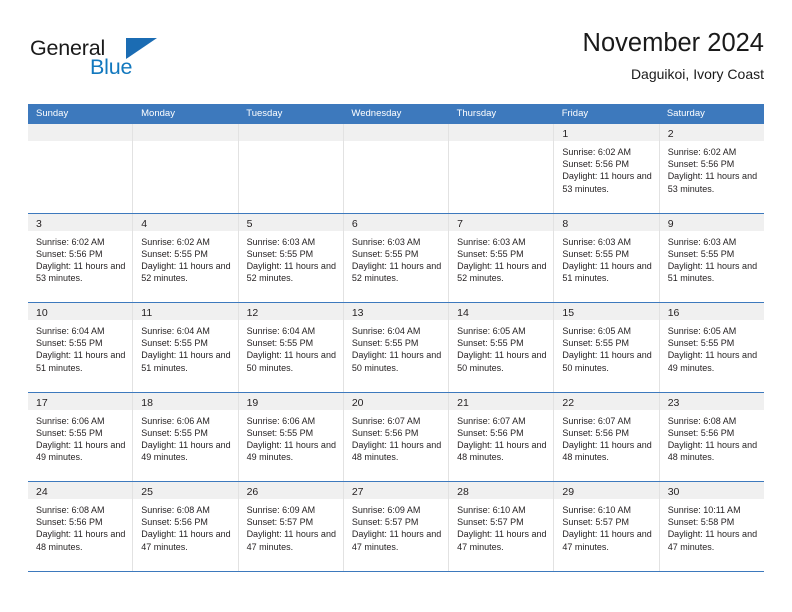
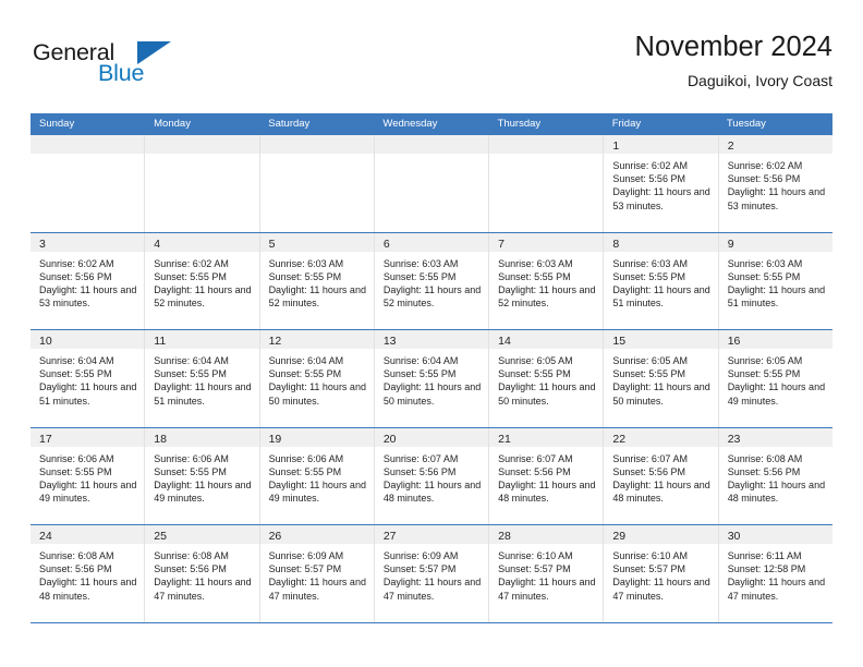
  General
  Blue
  November 2024
  Daguikoi, Ivory Coast
  Sunday
  Monday
- Tuesday
+ Saturday
  Wednesday
  Thursday
  Friday
- Saturday
+ Tuesday
  1
  Sunrise: 6:02 AM
  Sunset: 5:56 PM
  Daylight: 11 hours and 53 minutes.
  2
  Sunrise: 6:02 AM
  Sunset: 5:56 PM
  Daylight: 11 hours and 53 minutes.
  3
  Sunrise: 6:02 AM
  Sunset: 5:56 PM
  Daylight: 11 hours and 53 minutes.
  4
  Sunrise: 6:02 AM
  Sunset: 5:55 PM
  Daylight: 11 hours and 52 minutes.
  5
  Sunrise: 6:03 AM
  Sunset: 5:55 PM
  Daylight: 11 hours and 52 minutes.
  6
  Sunrise: 6:03 AM
  Sunset: 5:55 PM
  Daylight: 11 hours and 52 minutes.
  7
  Sunrise: 6:03 AM
  Sunset: 5:55 PM
  Daylight: 11 hours and 52 minutes.
  8
  Sunrise: 6:03 AM
  Sunset: 5:55 PM
  Daylight: 11 hours and 51 minutes.
  9
  Sunrise: 6:03 AM
  Sunset: 5:55 PM
  Daylight: 11 hours and 51 minutes.
  10
  Sunrise: 6:04 AM
  Sunset: 5:55 PM
  Daylight: 11 hours and 51 minutes.
  11
  Sunrise: 6:04 AM
  Sunset: 5:55 PM
  Daylight: 11 hours and 51 minutes.
  12
  Sunrise: 6:04 AM
  Sunset: 5:55 PM
  Daylight: 11 hours and 50 minutes.
  13
  Sunrise: 6:04 AM
  Sunset: 5:55 PM
  Daylight: 11 hours and 50 minutes.
  14
  Sunrise: 6:05 AM
  Sunset: 5:55 PM
  Daylight: 11 hours and 50 minutes.
  15
  Sunrise: 6:05 AM
  Sunset: 5:55 PM
  Daylight: 11 hours and 50 minutes.
  16
  Sunrise: 6:05 AM
  Sunset: 5:55 PM
  Daylight: 11 hours and 49 minutes.
  17
  Sunrise: 6:06 AM
  Sunset: 5:55 PM
  Daylight: 11 hours and 49 minutes.
  18
  Sunrise: 6:06 AM
  Sunset: 5:55 PM
  Daylight: 11 hours and 49 minutes.
  19
  Sunrise: 6:06 AM
  Sunset: 5:55 PM
  Daylight: 11 hours and 49 minutes.
  20
  Sunrise: 6:07 AM
  Sunset: 5:56 PM
  Daylight: 11 hours and 48 minutes.
  21
  Sunrise: 6:07 AM
  Sunset: 5:56 PM
  Daylight: 11 hours and 48 minutes.
  22
  Sunrise: 6:07 AM
  Sunset: 5:56 PM
  Daylight: 11 hours and 48 minutes.
  23
  Sunrise: 6:08 AM
  Sunset: 5:56 PM
  Daylight: 11 hours and 48 minutes.
  24
  Sunrise: 6:08 AM
  Sunset: 5:56 PM
  Daylight: 11 hours and 48 minutes.
  25
  Sunrise: 6:08 AM
  Sunset: 5:56 PM
  Daylight: 11 hours and 47 minutes.
  26
  Sunrise: 6:09 AM
  Sunset: 5:57 PM
  Daylight: 11 hours and 47 minutes.
  27
  Sunrise: 6:09 AM
  Sunset: 5:57 PM
  Daylight: 11 hours and 47 minutes.
  28
  Sunrise: 6:10 AM
  Sunset: 5:57 PM
  Daylight: 11 hours and 47 minutes.
  29
  Sunrise: 6:10 AM
  Sunset: 5:57 PM
  Daylight: 11 hours and 47 minutes.
  30
- Sunrise: 10:11 AM
+ Sunrise: 6:11 AM
- Sunset: 5:58 PM
+ Sunset: 12:58 PM
  Daylight: 11 hours and 47 minutes.
